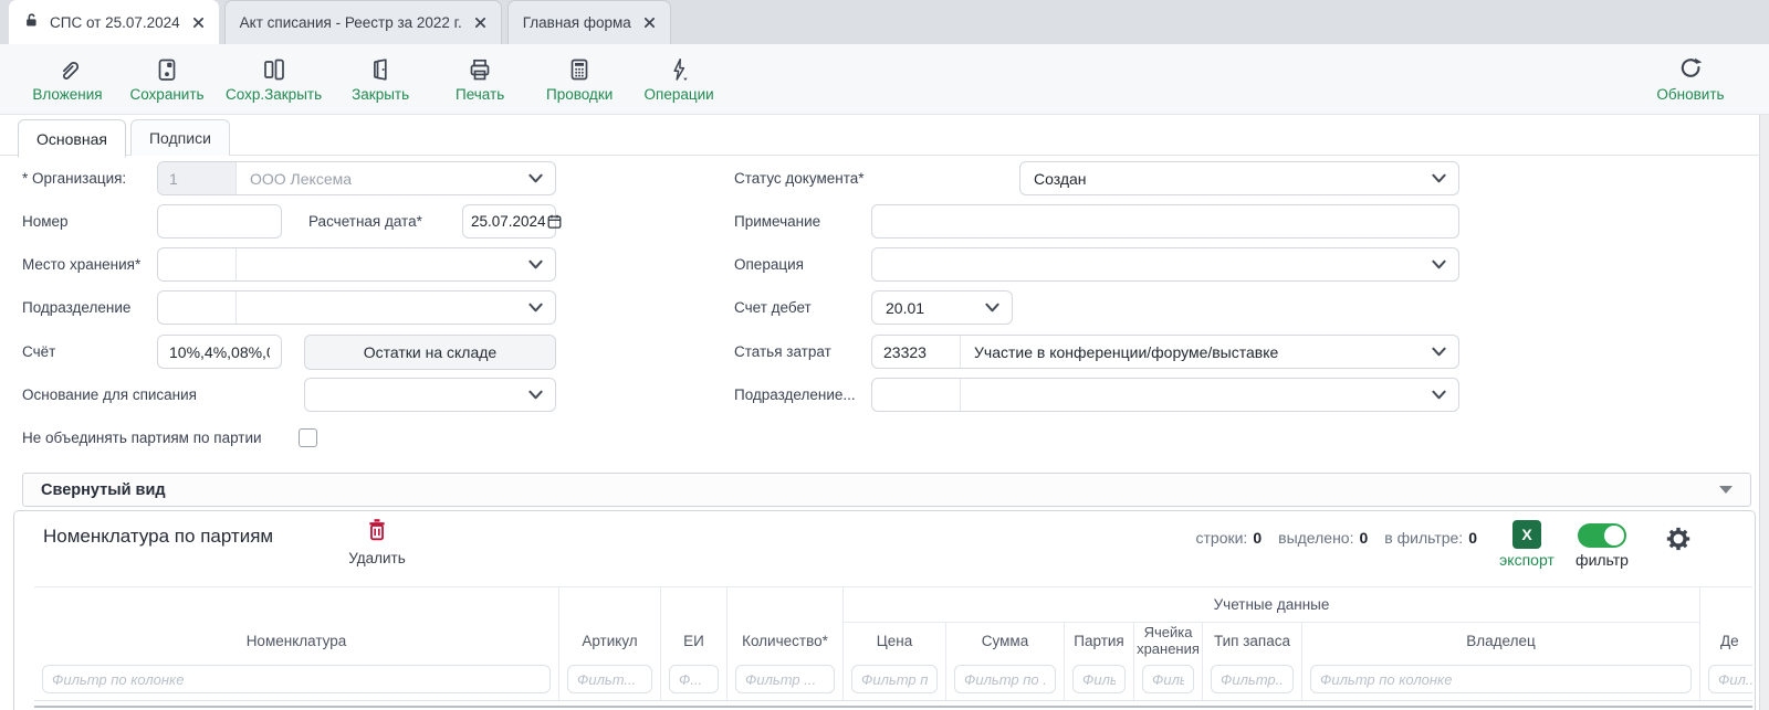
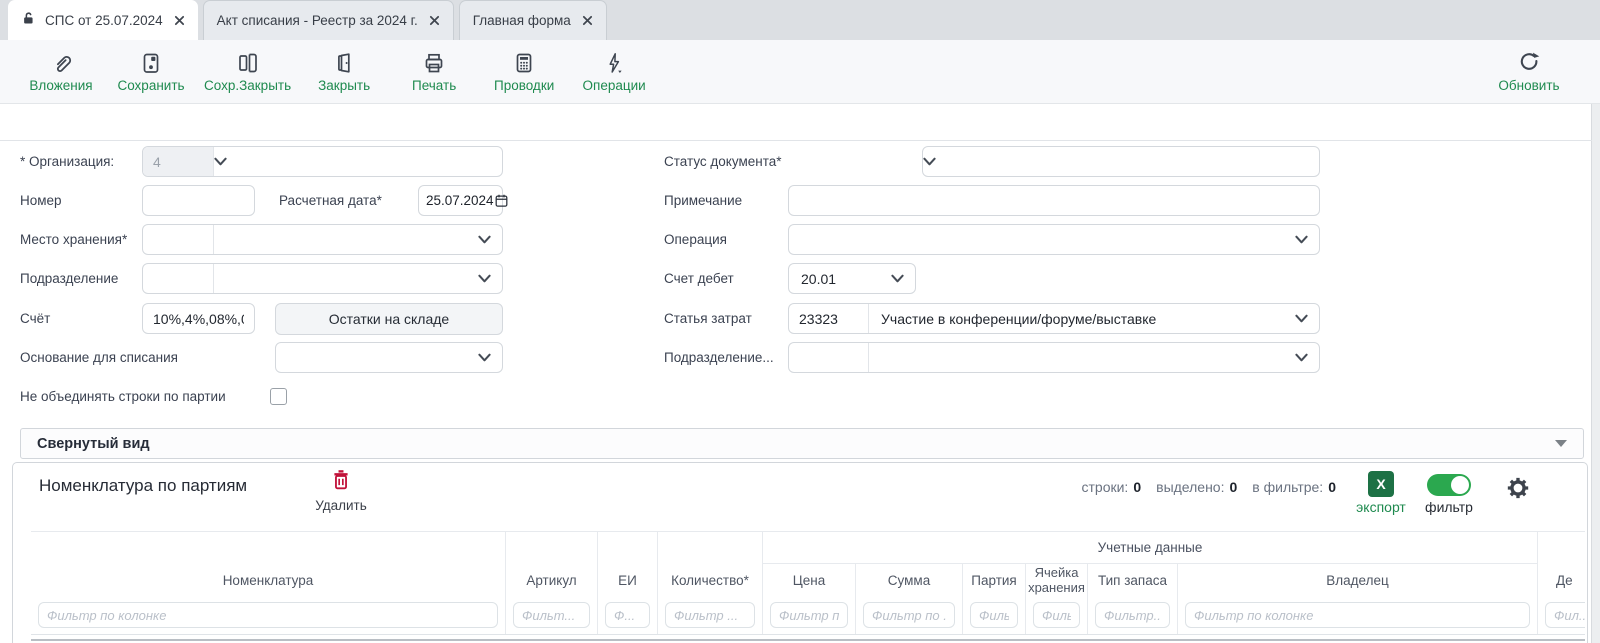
  СПС от 25.07.2024
- Акт списания - Реестр за 2022 г.
+ Акт списания - Реестр за 2024 г.
  Главная форма
  Вложения
  Сохранить
  Сохр.Закрыть
  Закрыть
  Печать
  Проводки
  Операции
  Обновить
- Основная
- Подписи
  * Организация:
- 1
+ 4
- ООО Лексема
  Номер
  Расчетная дата*
  25.07.2024
  Место хранения*
  Подразделение
  Счёт
  10%,4%,08%,
  Остатки на складе
  Основание для списания
- Не объединять партиям по партии
+ Не объединять строки по партии
  Статус документа*
- Создан
  Примечание
  Операция
  Счет дебет
  20.01
  Статья затрат
  23323
  Участие в конференции/форуме/выставке
  Подразделение...
  Свернутый вид
  Номенклатура по партиям
  Удалить
  строки: 0
  выделено: 0
  в фильтре: 0
  X
  экспорт
  фильтр
  Учетные данные
  Номенклатура
  Артикул
  ЕИ
  Количество*
  Цена
  Сумма
  Партия
  Ячейка хранения
  Тип запаса
  Владелец
  Де
  Фильтр по колонке
  Фильт...
  Ф...
  Фильтр ...
  Фильтр п
  Фильтр по .
  Фильтр..
  Фильтр по колонке
  Фил..
